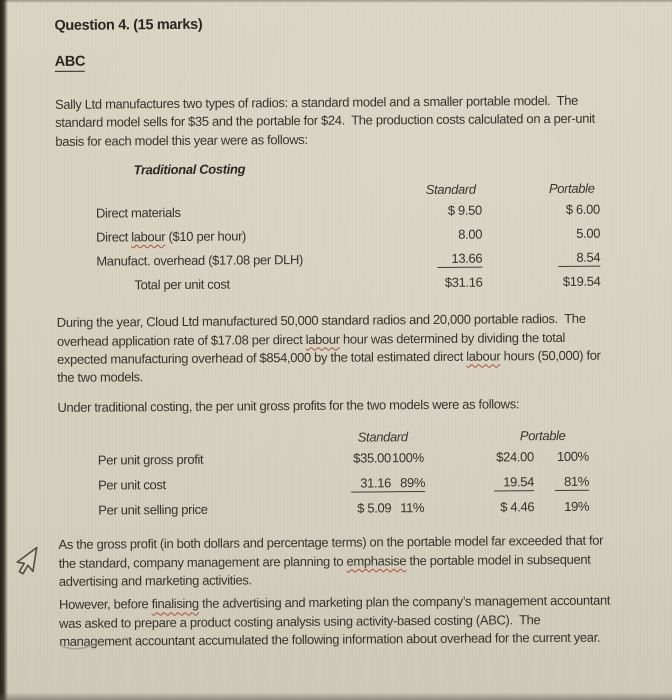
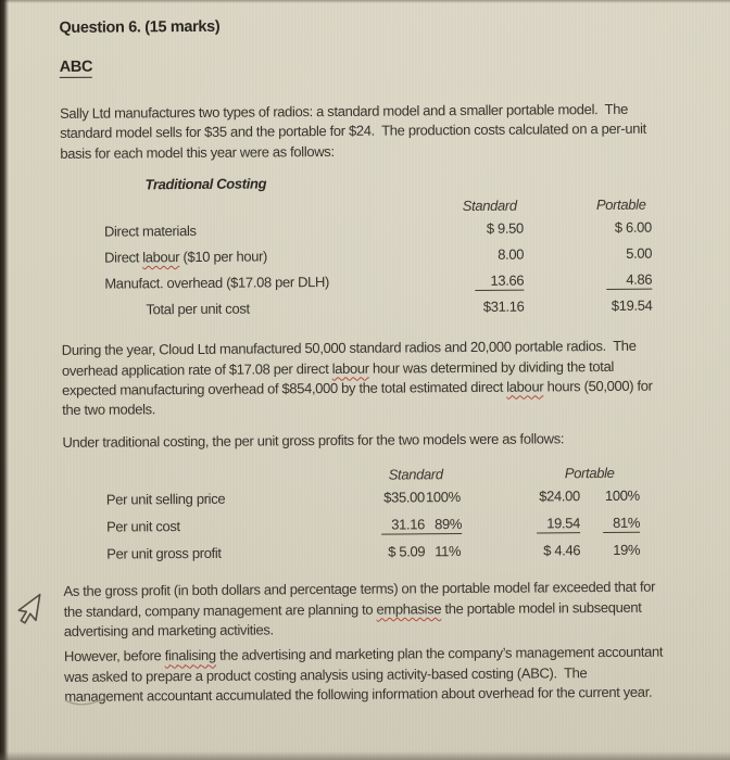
- Question 4. (15 marks)
+ Question 6. (15 marks)
  ABC
  Sally Ltd manufactures two types of radios: a standard model and a smaller portable model. The
  standard model sells for $35 and the portable for $24. The production costs calculated on a per-unit
  basis for each model this year were as follows:
  Traditional Costing
  Standard
  Portable
  Direct materials
  $ 9.50
  $ 6.00
  Direct labour ($10 per hour)
  8.00
  5.00
  Manufact. overhead ($17.08 per DLH)
  13.66
- 8.54
+ 4.86
  Total per unit cost
  $31.16
  $19.54
  During the year, Cloud Ltd manufactured 50,000 standard radios and 20,000 portable radios. The
  overhead application rate of $17.08 per direct labour hour was determined by dividing the total
  expected manufacturing overhead of $854,000 by the total estimated direct labour hours (50,000) for
  the two models.
  Under traditional costing, the per unit gross profits for the two models were as follows:
  Standard
  Portable
- Per unit gross profit
+ Per unit selling price
  $35.00
  100%
  $24.00
  100%
  Per unit cost
  31.16
  89%
  19.54
  81%
- Per unit selling price
+ Per unit gross profit
  $ 5.09
  11%
  $ 4.46
  19%
  As the gross profit (in both dollars and percentage terms) on the portable model far exceeded that for
  the standard, company management are planning to emphasise the portable model in subsequent
  advertising and marketing activities.
  However, before finalising the advertising and marketing plan the company’s management accountant
  was asked to prepare a product costing analysis using activity-based costing (ABC). The
  management accountant accumulated the following information about overhead for the current year.
